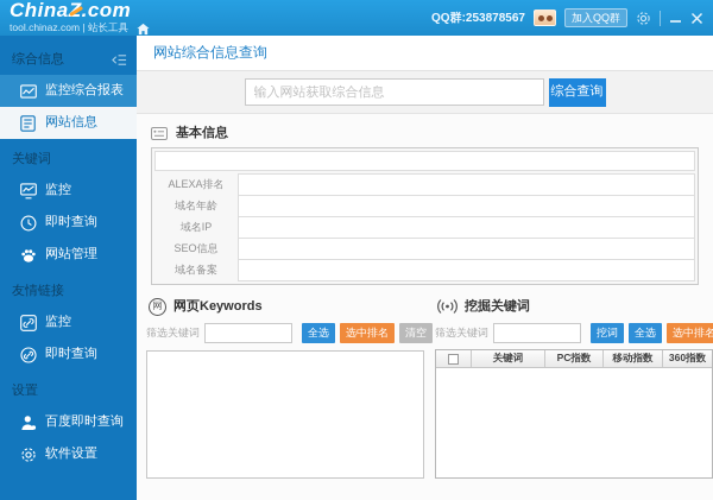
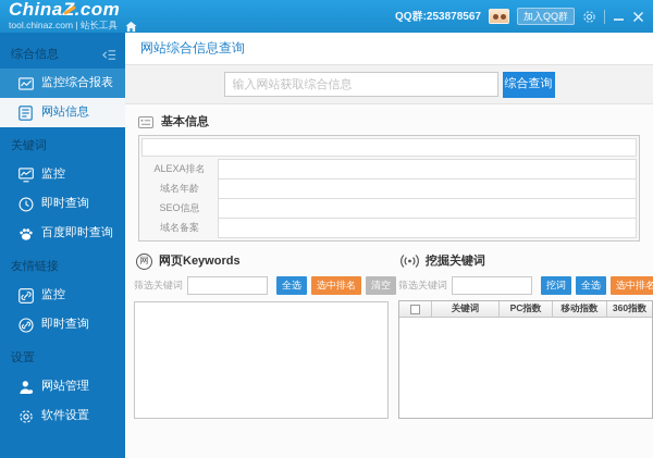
  China .com
  tool.chinaz.com | 站长工具
  QQ群:253878567
  加入QQ群
  综合信息
  监控综合报表
  网站信息
  关键词
  监控
  即时查询
- 网站管理
+ 百度即时查询
  友情链接
  监控
  即时查询
  设置
- 百度即时查询
+ 网站管理
  软件设置
  网站综合信息查询
  输入网站获取综合信息
  综合查询
  基本信息
  ALEXA排名
  域名年龄
- 域名IP
  SEO信息
  域名备案
  网
  网页Keywords
  筛选关键词
  全选
  选中排名
  清空
  挖掘关键词
  筛选关键词
  挖词
  全选
  选中排名
  关键词
  PC指数
  移动指数
  360指数
